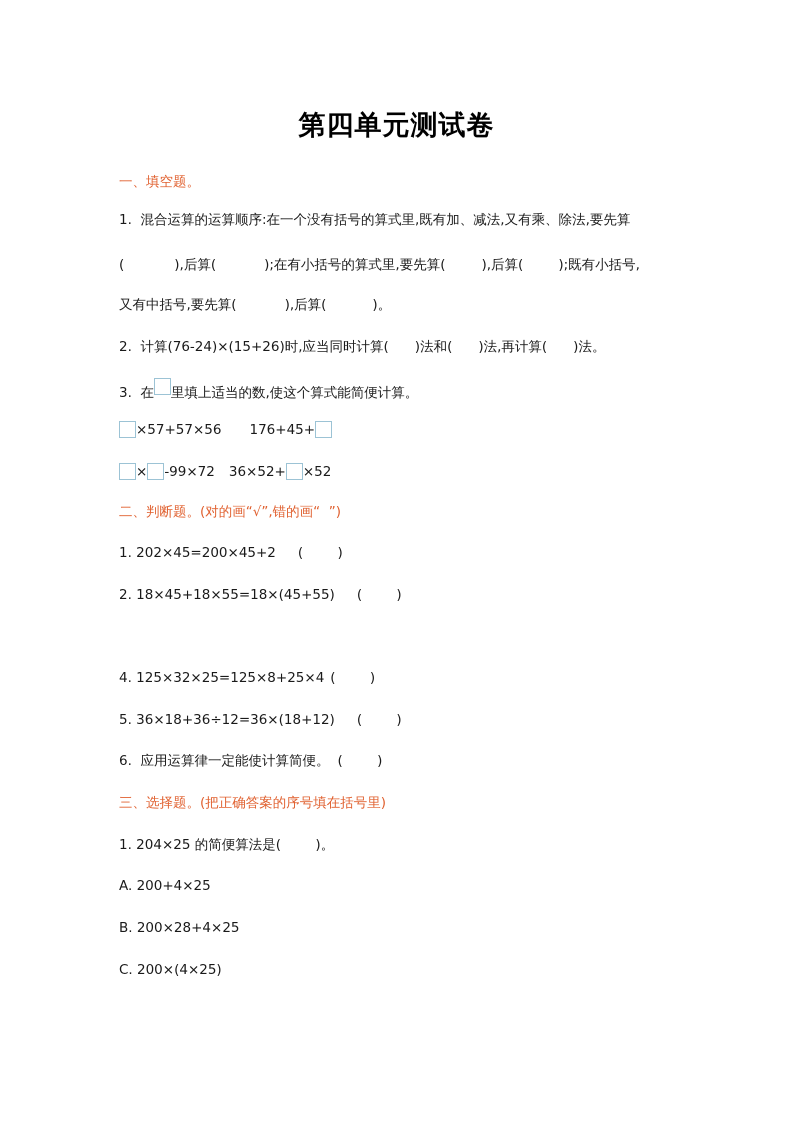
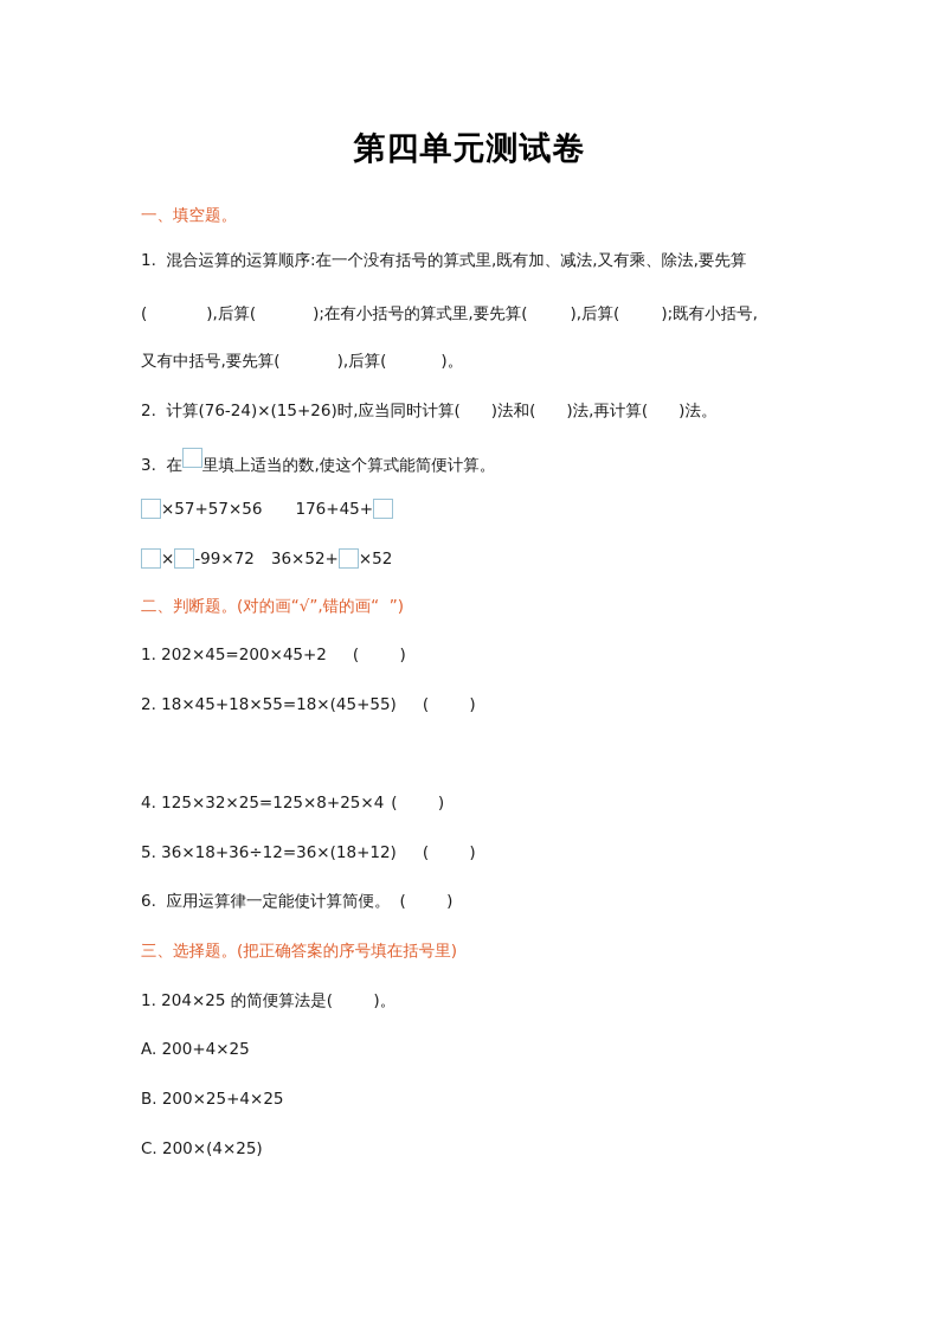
  第四单元测试卷
  一、填空题。
  1. 混合运算的运算顺序:在一个没有括号的算式里,既有加、减法,又有乘、除法,要先算
  ( ),后算( );在有小括号的算式里,要先算( ),后算( );既有小括号,
  又有中括号,要先算( ),后算( )。
  2. 计算(76-24)×(15+26)时,应当同时计算( )法和( )法,再计算( )法。
  3. 在 里填上适当的数,使这个算式能简便计算。
  ×57+57×56 176+45+
  × -99×72 36×52+ ×52
  二、判断题。(对的画“√”,错的画“ ”)
  1. 202×45=200×45+2 ( )
  2. 18×45+18×55=18×(45+55) ( )
  4. 125×32×25=125×8+25×4 ( )
  5. 36×18+36÷12=36×(18+12) ( )
  6. 应用运算律一定能使计算简便。 ( )
  三、选择题。(把正确答案的序号填在括号里)
  1. 204×25 的简便算法是( )。
  A. 200+4×25
- B. 200×28+4×25
+ B. 200×25+4×25
  C. 200×(4×25)
